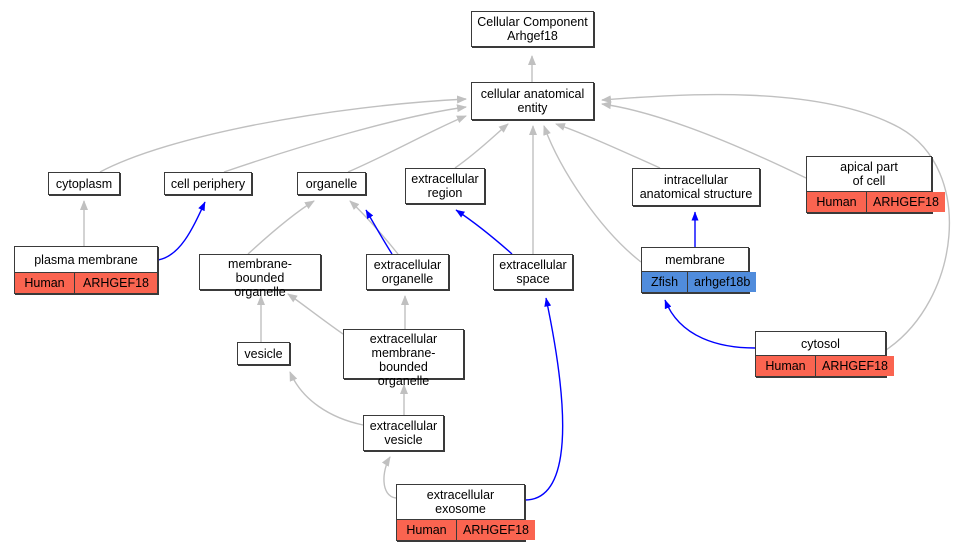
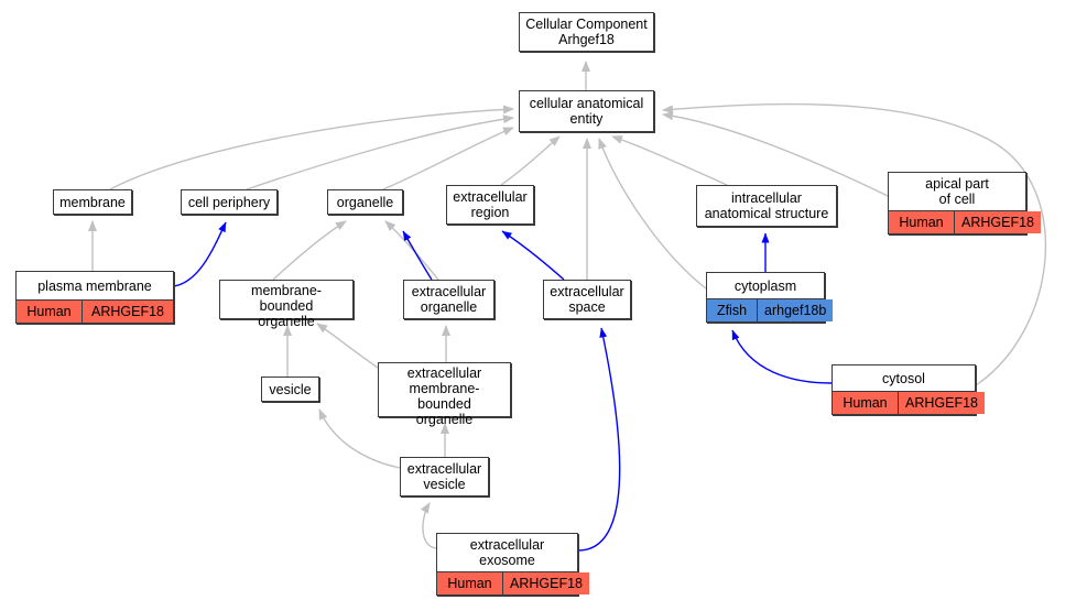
  Cellular Component
  Arhgef18
  cellular anatomical
  entity
- cytoplasm
+ membrane
  cell periphery
  organelle
  extracellular
  region
  intracellular
  anatomical structure
  apical part
  of cell
  Human
  ARHGEF18
  plasma membrane
  Human
  ARHGEF18
  membrane-bounded
  organelle
  extracellular
  organelle
  extracellular
  space
- membrane
+ cytoplasm
  Zfish
  arhgef18b
  cytosol
  Human
  ARHGEF18
  vesicle
  extracellular
  membrane-bounded
  organelle
  extracellular
  vesicle
  extracellular
  exosome
  Human
  ARHGEF18
